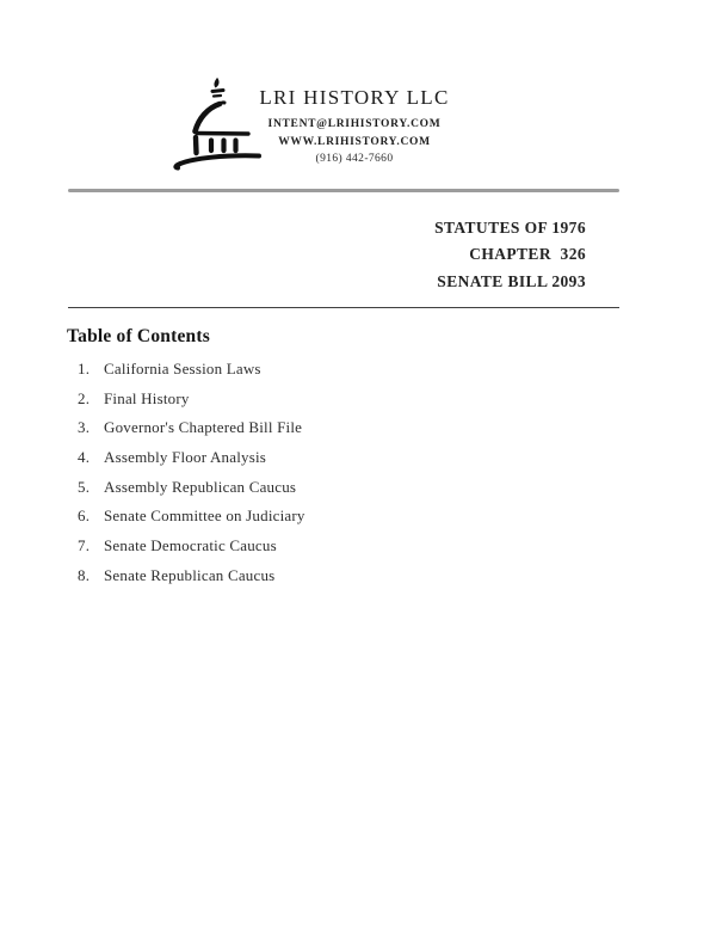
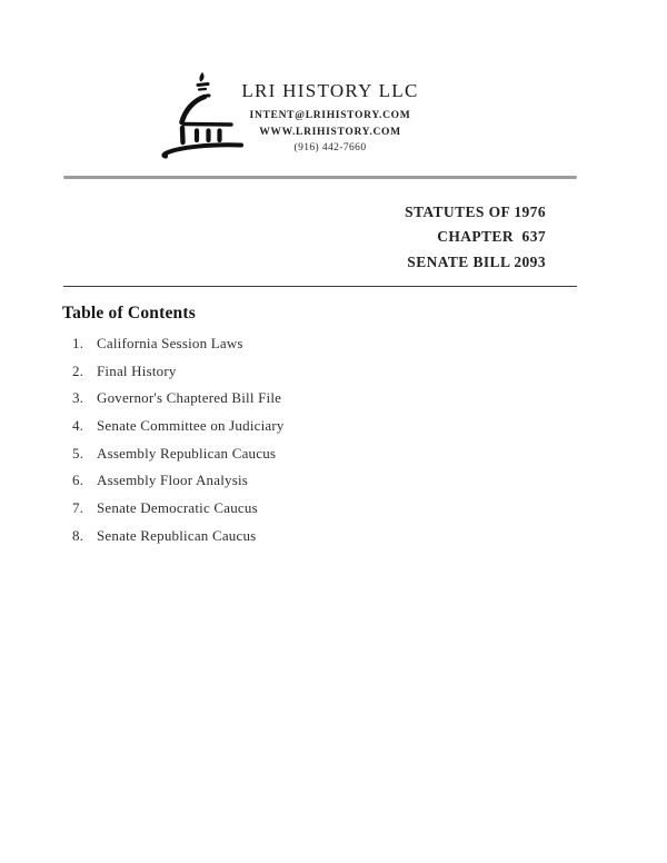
  LRI HISTORY LLC
  INTENT@LRIHISTORY.COM
  WWW.LRIHISTORY.COM
  (916) 442-7660
  STATUTES OF 1976
- CHAPTER 326
+ CHAPTER 637
  SENATE BILL 2093
  Table of Contents
  1.
  California Session Laws
  2.
  Final History
  3.
  Governor's Chaptered Bill File
  4.
- Assembly Floor Analysis
+ Senate Committee on Judiciary
  5.
  Assembly Republican Caucus
  6.
- Senate Committee on Judiciary
+ Assembly Floor Analysis
  7.
  Senate Democratic Caucus
  8.
  Senate Republican Caucus
